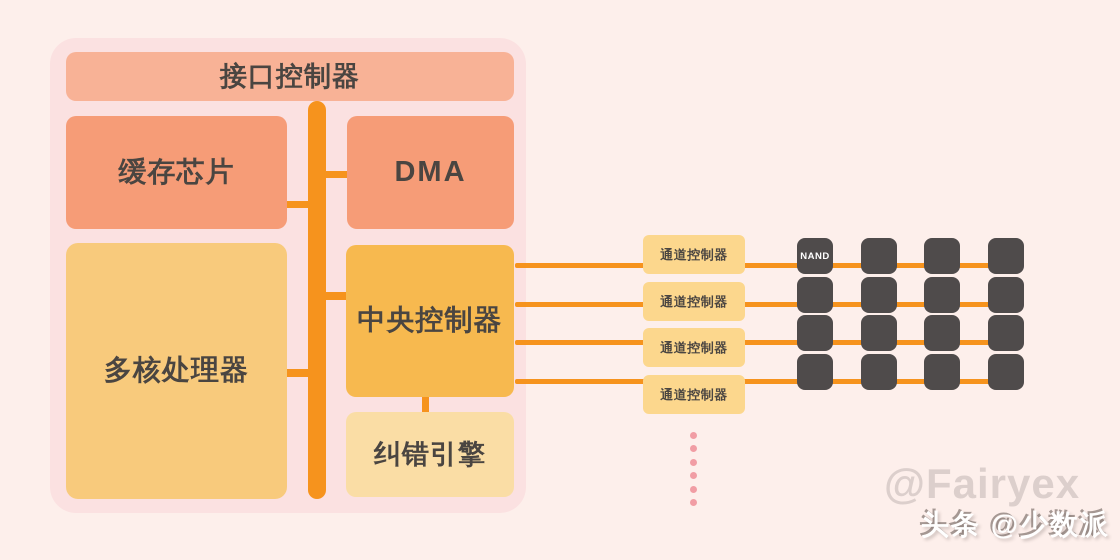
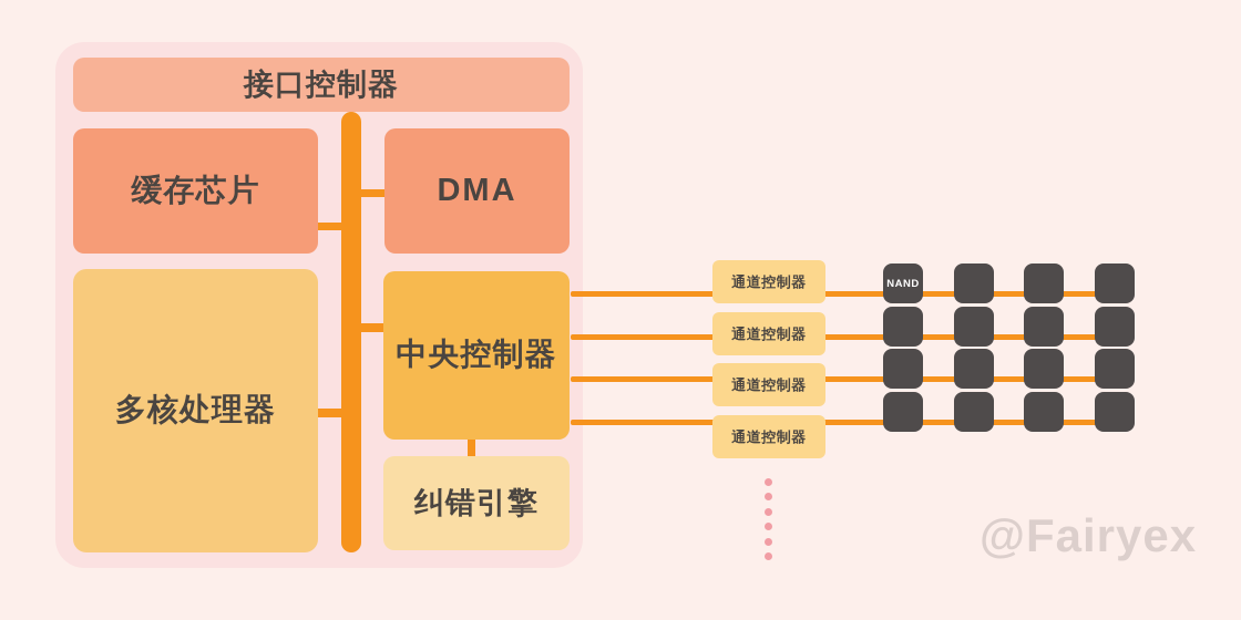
  接口控制器
  缓存芯片
  DMA
  多核处理器
  中央控制器
  纠错引擎
  通道控制器
  通道控制器
  通道控制器
  通道控制器
  NAND
  @Fairyex
- 头条 @少数派
